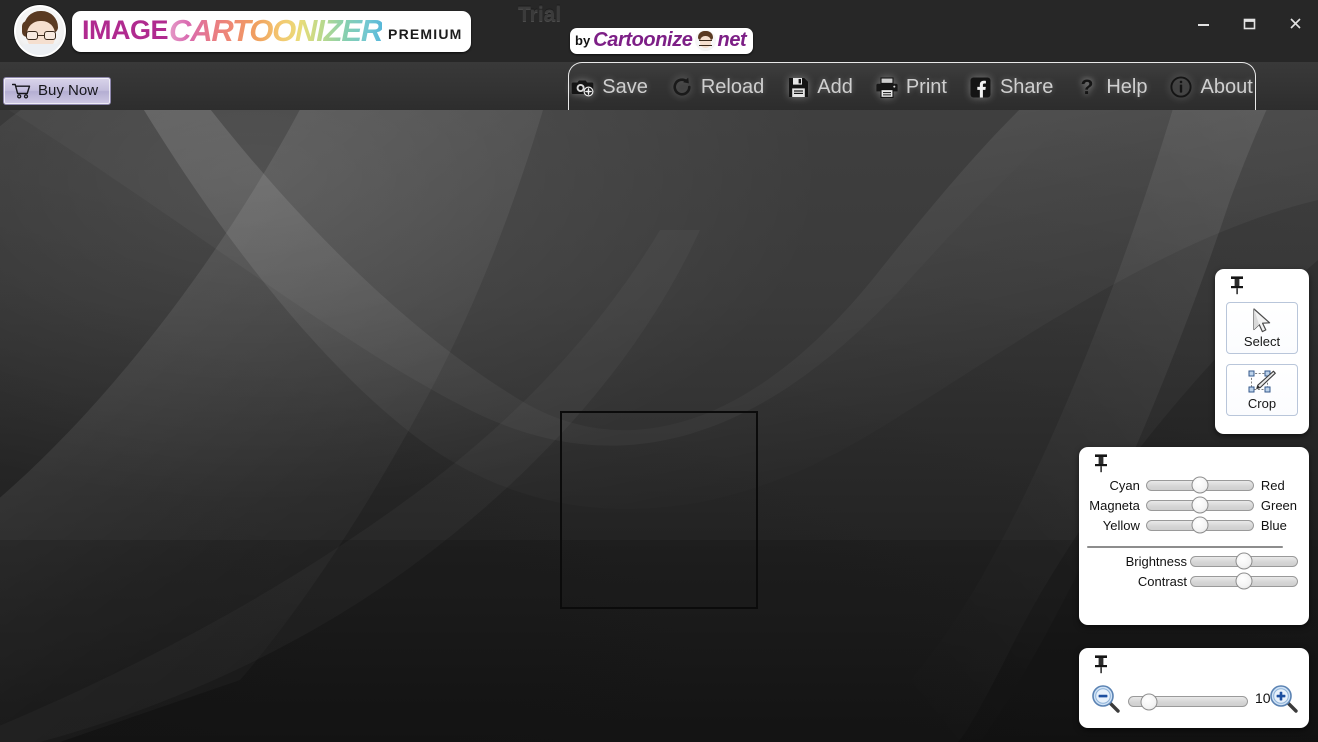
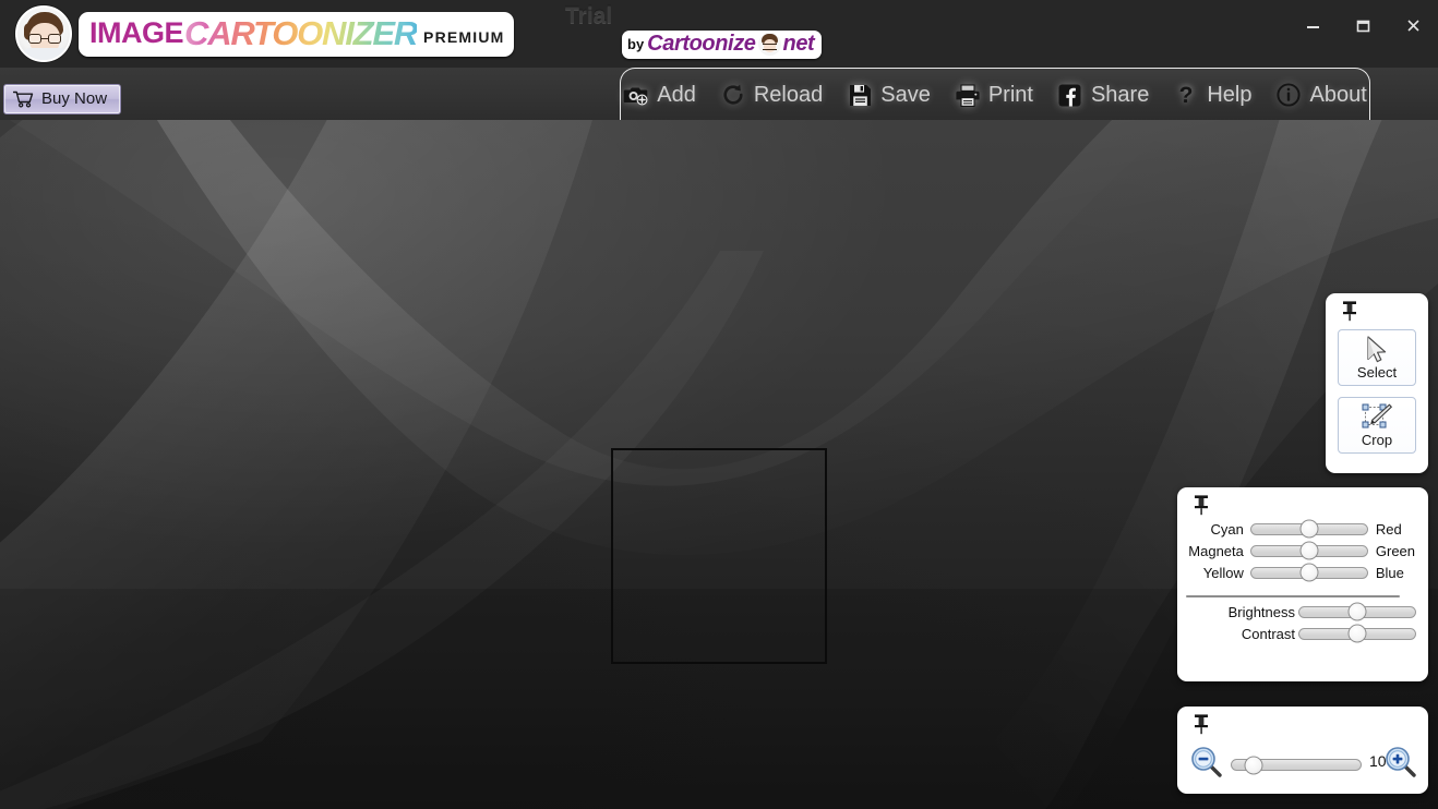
  IMAGE
  CARTOONIZER
  PREMIUM
  Trial
  by
  Cartoonize
  net
  Buy Now
- Save
+ Add
  Reload
- Add
+ Save
  Print
  Share
  ?
  Help
  About
  Select
  Crop
  Cyan
  Red
  Magneta
  Green
  Yellow
  Blue
  Brightness
  Contrast
